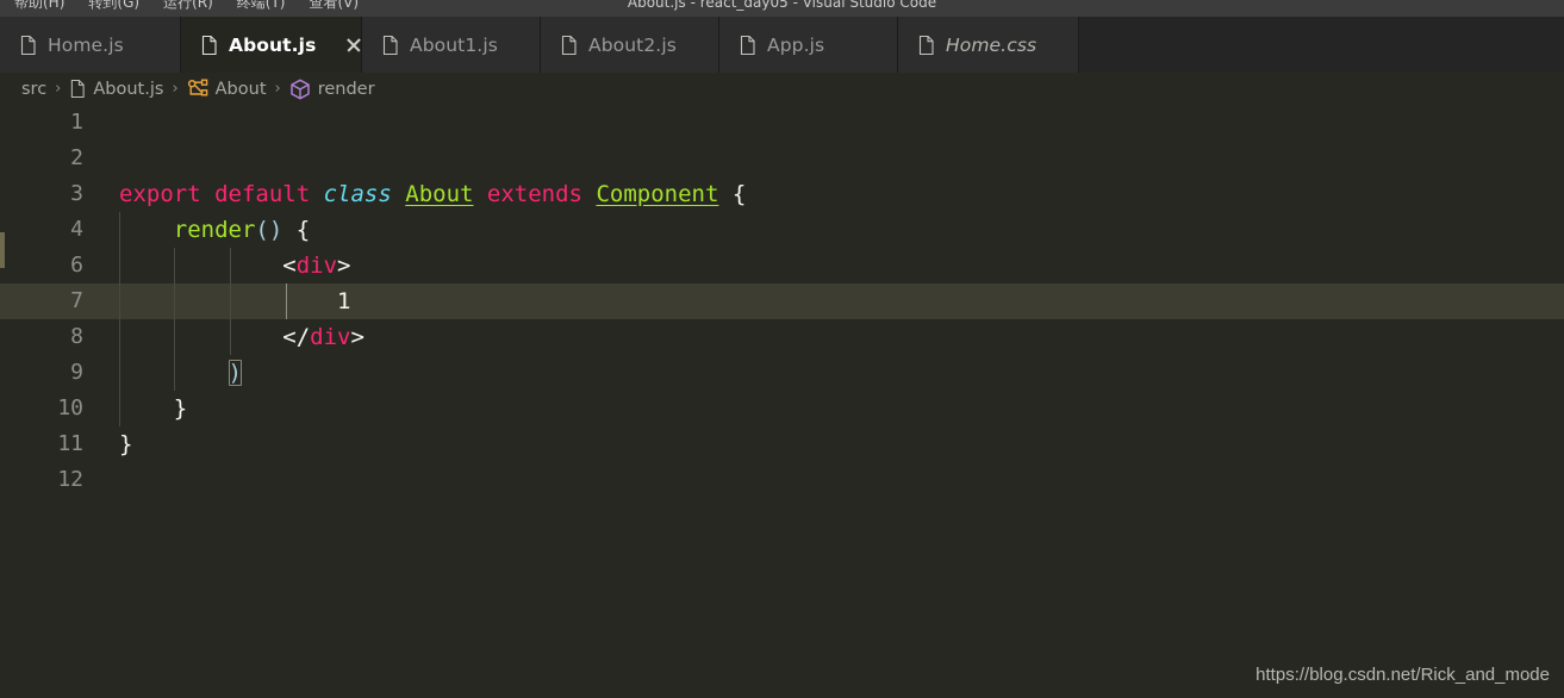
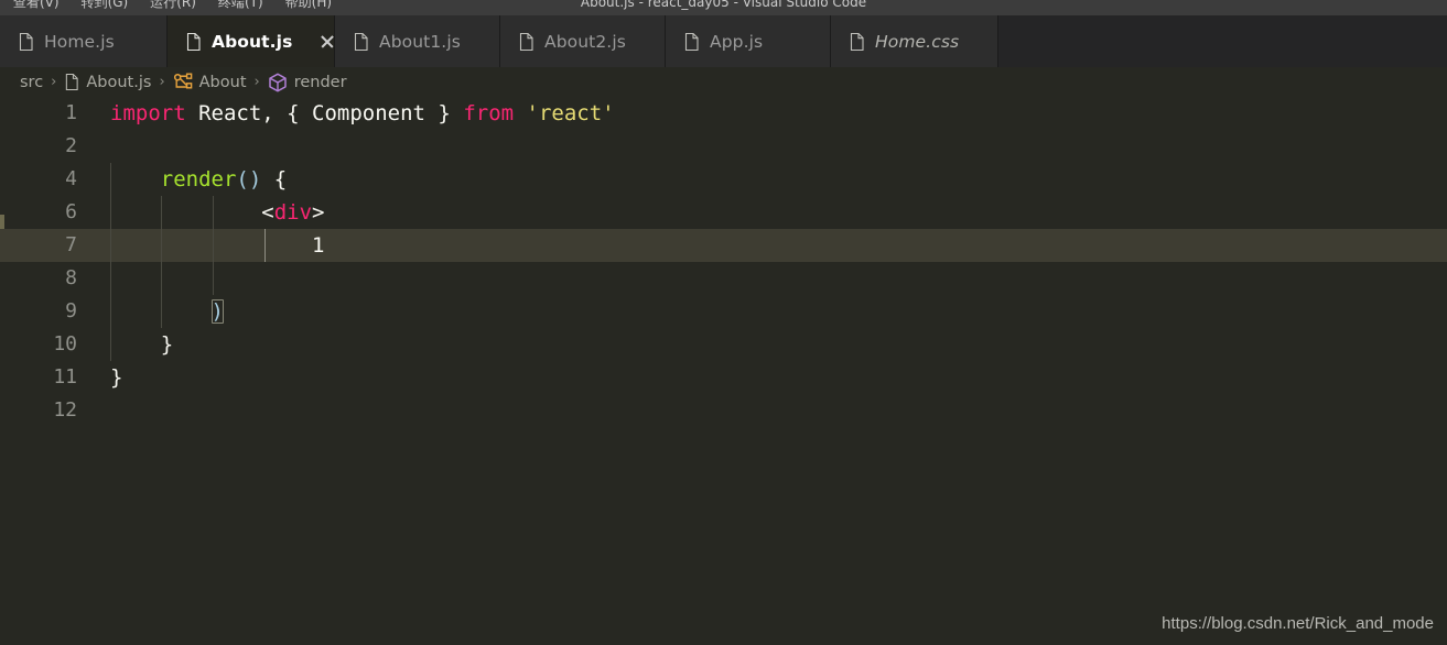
- 帮助(H)
+ 查看(V)
  转到(G)
  运行(R)
  终端(T)
- 查看(V)
+ 帮助(H)
  About.js - react_day05 - Visual Studio Code
  Home.js
  About.js
  About1.js
  About2.js
  App.js
  Home.css
  src
  ›
  About.js
  ›
  About
  ›
  render
  1
+ import React, { Component } from 'react'
  2
- 3
- export default class About extends Component {
  4
  render() {
  6
  <div>
  7
  1
  8
- </div>
  9
  )
  10
  }
  11
  }
  12
  https://blog.csdn.net/Rick_and_mode
